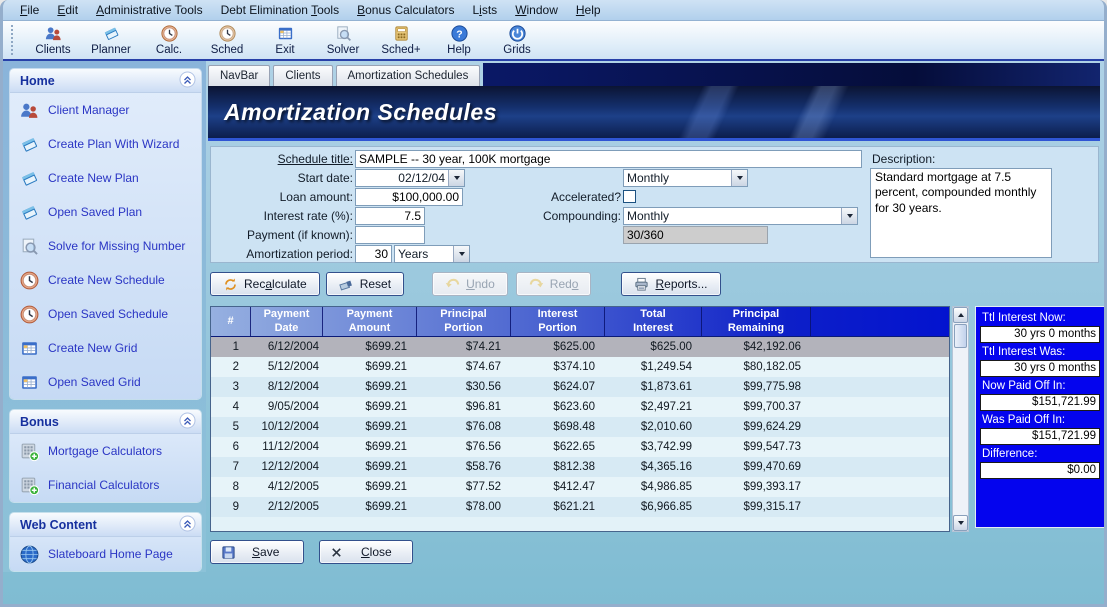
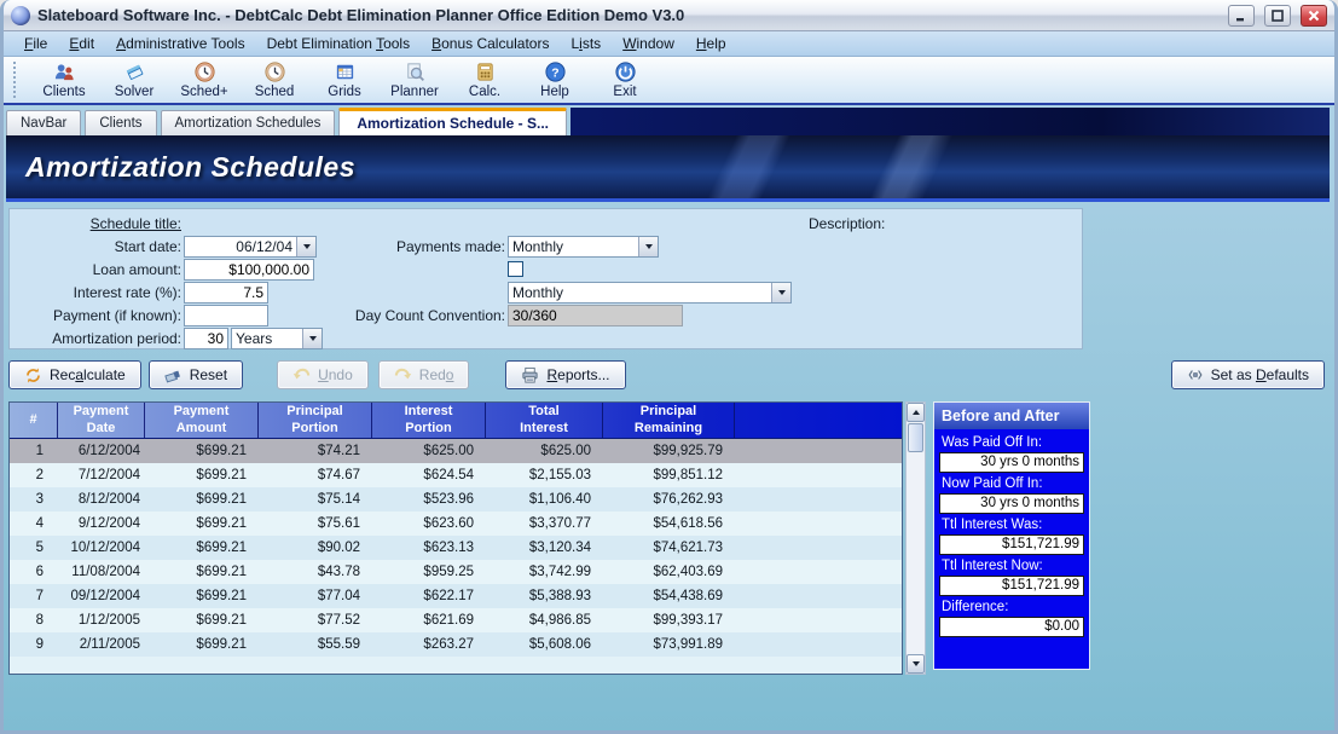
+ Slateboard Software Inc. - DebtCalc Debt Elimination Planner Office Edition Demo V3.0
  File
  Edit
  Administrative Tools
  Debt Elimination Tools
  Bonus Calculators
  Lists
  Window
  Help
  Clients
- Planner
+ Solver
- Calc.
+ Sched+
  Sched
- Exit
+ Grids
- Solver
+ Planner
- Sched+
+ Calc.
  ?
  Help
- Grids
+ Exit
- Home
- Client Manager
- Create Plan With Wizard
- Create New Plan
- Open Saved Plan
- Solve for Missing Number
- Create New Schedule
- Open Saved Schedule
- Create New Grid
- Open Saved Grid
- Bonus
- Mortgage Calculators
- Financial Calculators
- Web Content
- Slateboard Home Page
  NavBar
  Clients
  Amortization Schedules
+ Amortization Schedule - S...
  Amortization Schedules
  Schedule title:
- SAMPLE -- 30 year, 100K mortgage
  Start date:
- 02/12/04
+ 06/12/04
  Loan amount:
  $100,000.00
  Interest rate (%):
  7.5
  Payment (if known):
  Amortization period:
  30
  Years
+ Payments made:
  Monthly
- Accelerated?
- Compounding:
  Monthly
+ Day Count Convention:
  30/360
  Description:
- Standard mortgage at 7.5 percent, compounded monthly for 30 years.
  Recalculate
  Reset
  Undo
  Redo
  Reports...
+ Set as Defaults
  #
  Payment
  Date
  Payment
  Amount
  Principal
  Portion
  Interest
  Portion
  Total
  Interest
  Principal
  Remaining
  1
  6/12/2004
  $699.21
  $74.21
  $625.00
  $625.00
- $42,192.06
+ $99,925.79
  2
- 5/12/2004
+ 7/12/2004
  $699.21
  $74.67
- $374.10
+ $624.54
- $1,249.54
+ $2,155.03
- $80,182.05
+ $99,851.12
  3
  8/12/2004
  $699.21
- $30.56
+ $75.14
- $624.07
+ $523.96
- $1,873.61
+ $1,106.40
- $99,775.98
+ $76,262.93
  4
- 9/05/2004
+ 9/12/2004
  $699.21
- $96.81
+ $75.61
  $623.60
- $2,497.21
+ $3,370.77
- $99,700.37
+ $54,618.56
  5
  10/12/2004
  $699.21
- $76.08
+ $90.02
- $698.48
+ $623.13
- $2,010.60
+ $3,120.34
- $99,624.29
+ $74,621.73
  6
- 11/12/2004
+ 11/08/2004
  $699.21
- $76.56
+ $43.78
- $622.65
+ $959.25
  $3,742.99
- $99,547.73
+ $62,403.69
  7
- 12/12/2004
+ 09/12/2004
  $699.21
- $58.76
+ $77.04
- $812.38
+ $622.17
- $4,365.16
+ $5,388.93
- $99,470.69
+ $54,438.69
  8
- 4/12/2005
+ 1/12/2005
  $699.21
  $77.52
- $412.47
+ $621.69
  $4,986.85
  $99,393.17
  9
- 2/12/2005
+ 2/11/2005
  $699.21
- $78.00
+ $55.59
- $621.21
+ $263.27
- $6,966.85
+ $5,608.06
- $99,315.17
+ $73,991.89
+ Before and After
- Ttl Interest Now:
+ Was Paid Off In:
  30 yrs 0 months
- Ttl Interest Was:
+ Now Paid Off In:
  30 yrs 0 months
- Now Paid Off In:
+ Ttl Interest Was:
  $151,721.99
- Was Paid Off In:
+ Ttl Interest Now:
  $151,721.99
  Difference:
  $0.00
- Save
- Close
